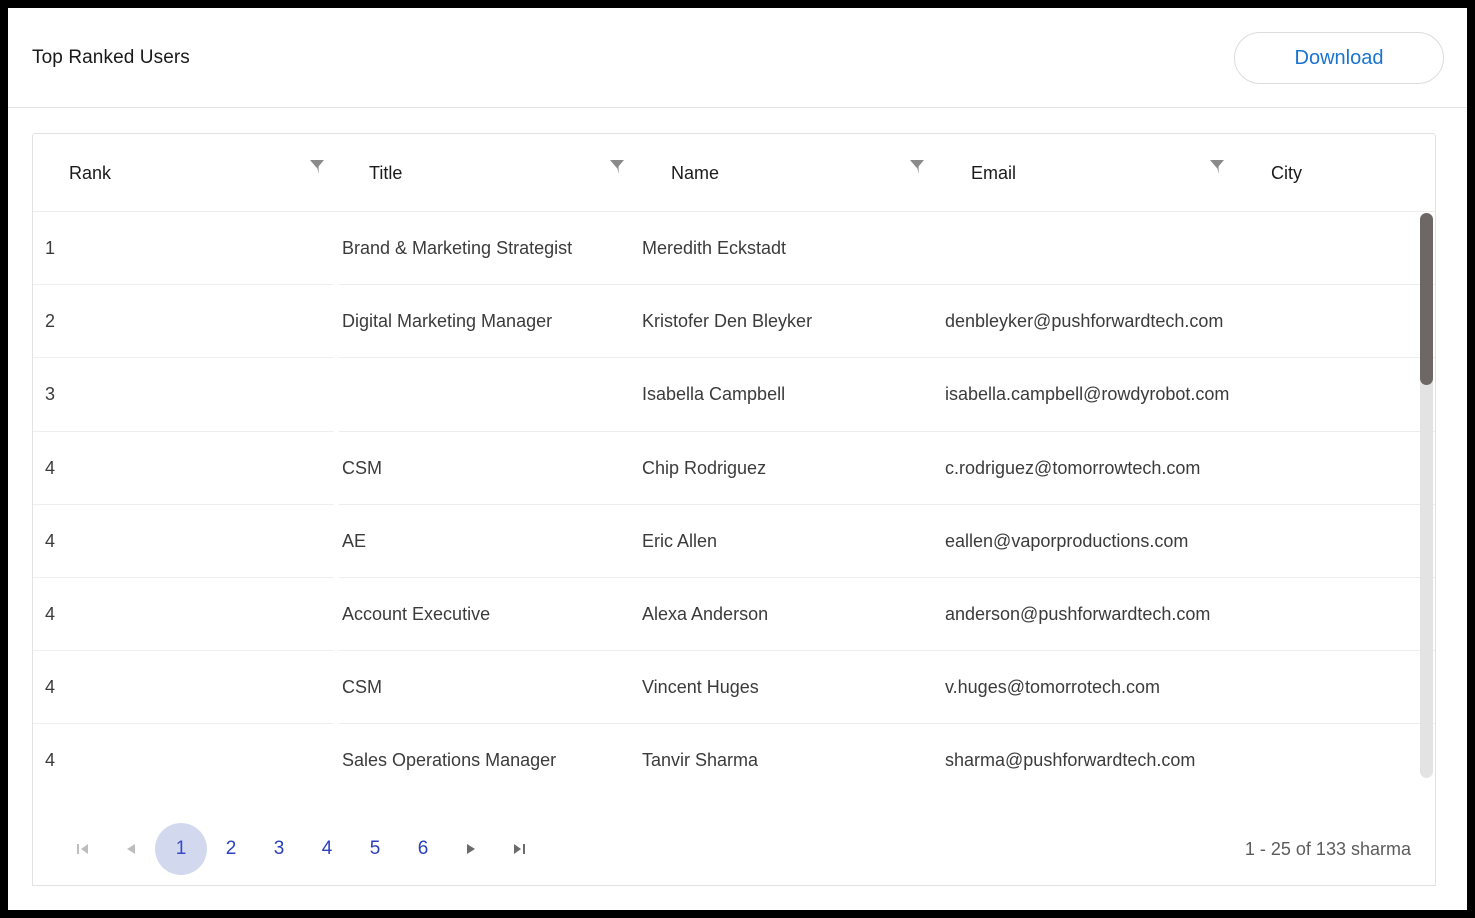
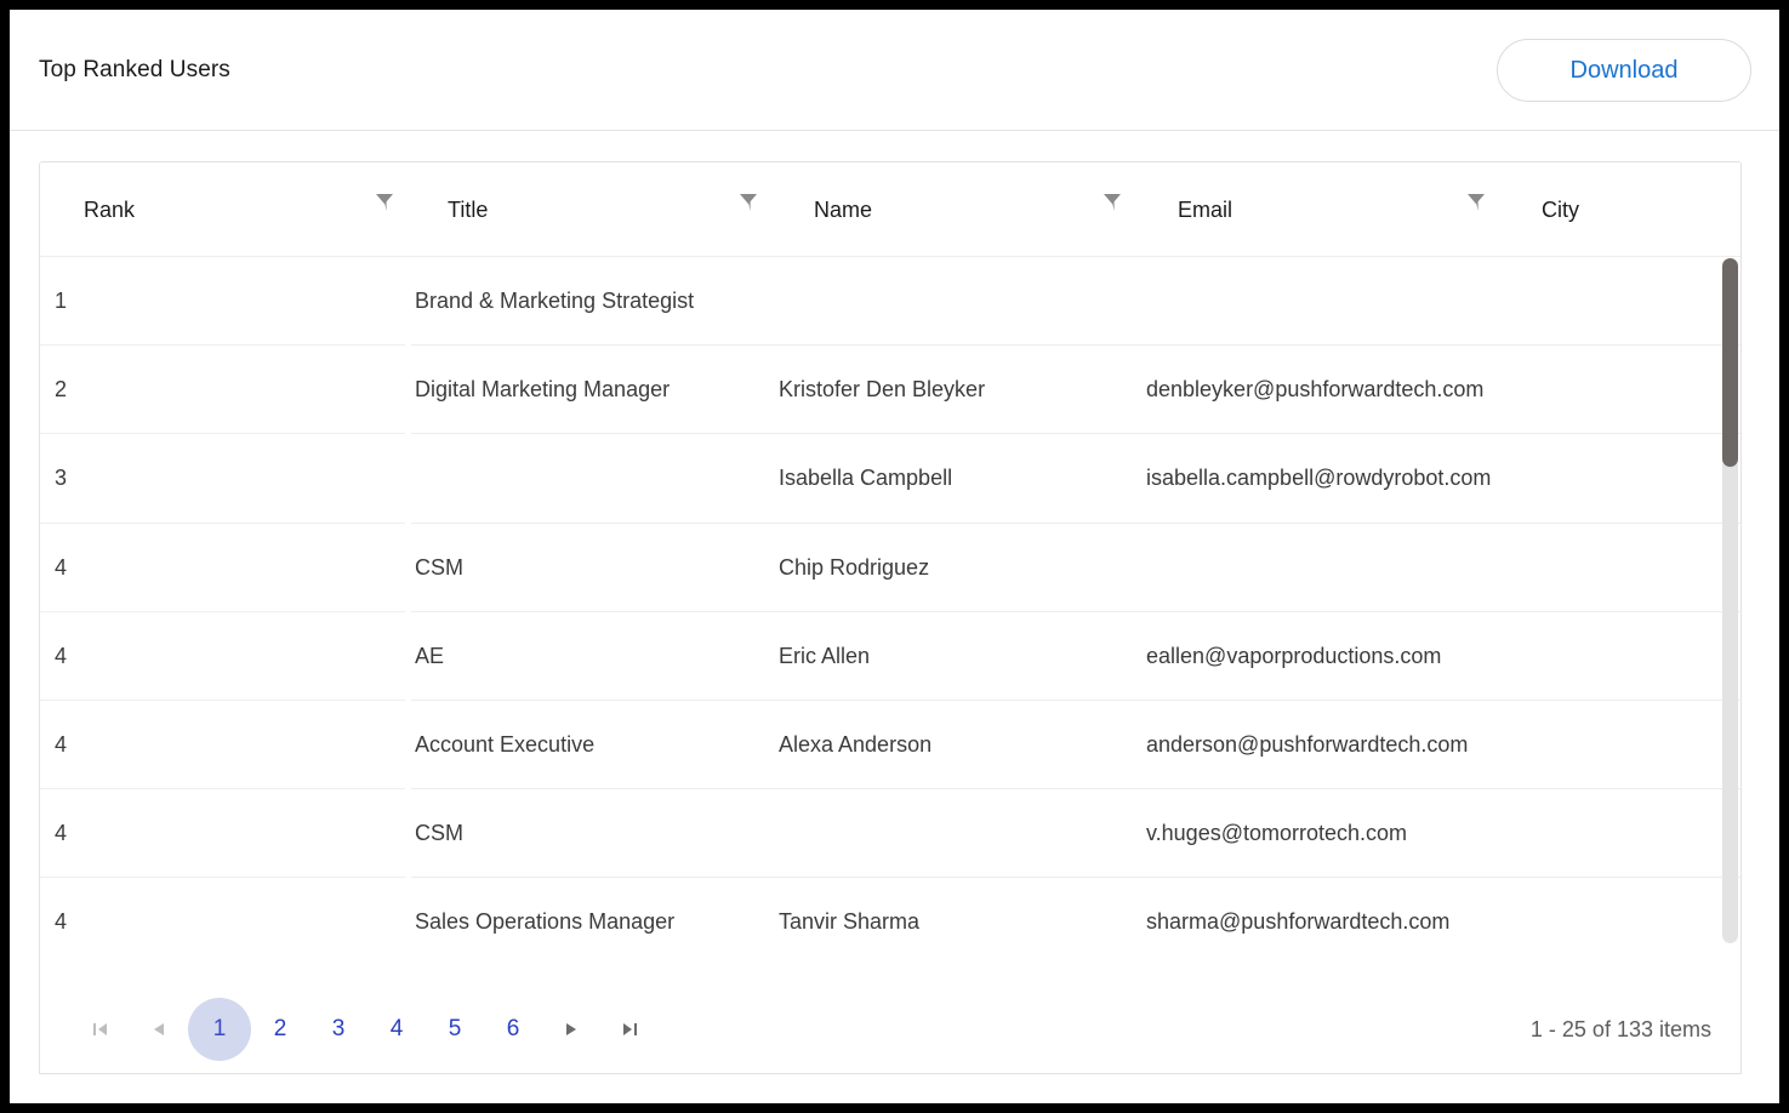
  Top Ranked Users
  Download
  Rank
  Title
  Name
  Email
  City
  1
  Brand & Marketing Strategist
- Meredith Eckstadt
  2
  Digital Marketing Manager
  Kristofer Den Bleyker
  denbleyker@pushforwardtech.com
  3
  Isabella Campbell
  isabella.campbell@rowdyrobot.com
  4
  CSM
  Chip Rodriguez
- c.rodriguez@tomorrowtech.com
  4
  AE
  Eric Allen
  eallen@vaporproductions.com
  4
  Account Executive
  Alexa Anderson
  anderson@pushforwardtech.com
  4
  CSM
- Vincent Huges
  v.huges@tomorrotech.com
  4
  Sales Operations Manager
  Tanvir Sharma
  sharma@pushforwardtech.com
  1
  2
  3
  4
  5
  6
- 1 - 25 of 133 sharma
+ 1 - 25 of 133 items
